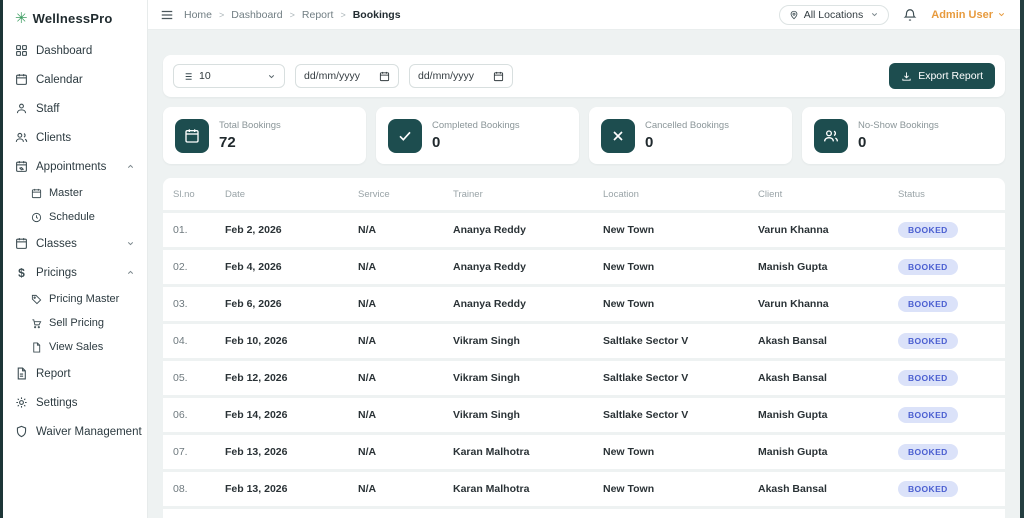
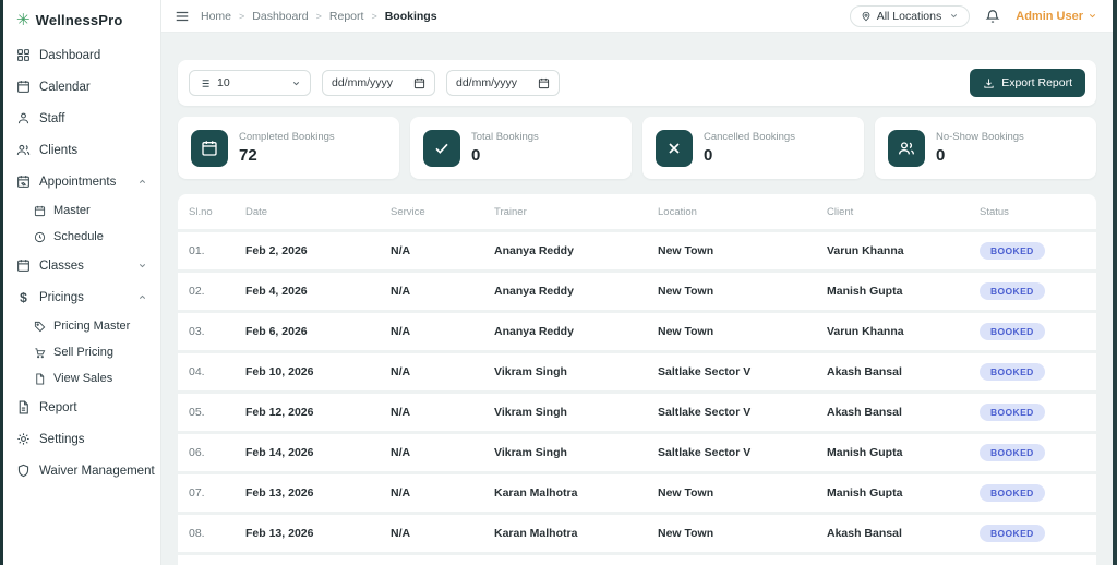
  ✳
  WellnessPro
  Dashboard
  Calendar
  Staff
  Clients
  Appointments
  Master
  Schedule
  Classes
  $
  Pricings
  Pricing Master
  Sell Pricing
  View Sales
  Report
  Settings
  Waiver Management
  Home
  >
  Dashboard
  >
  Report
  >
  Bookings
  All Locations
  Admin User
  10
  dd/mm/yyyy
  dd/mm/yyyy
  Export Report
- Total Bookings
+ Completed Bookings
  72
- Completed Bookings
+ Total Bookings
  0
  Cancelled Bookings
  0
  No-Show Bookings
  0
  Sl.no
  Date
  Service
  Trainer
  Location
  Client
  Status
  01.
  Feb 2, 2026
  N/A
  Ananya Reddy
  New Town
  Varun Khanna
  BOOKED
  02.
  Feb 4, 2026
  N/A
  Ananya Reddy
  New Town
  Manish Gupta
  BOOKED
  03.
  Feb 6, 2026
  N/A
  Ananya Reddy
  New Town
  Varun Khanna
  BOOKED
  04.
  Feb 10, 2026
  N/A
  Vikram Singh
  Saltlake Sector V
  Akash Bansal
  BOOKED
  05.
  Feb 12, 2026
  N/A
  Vikram Singh
  Saltlake Sector V
  Akash Bansal
  BOOKED
  06.
  Feb 14, 2026
  N/A
  Vikram Singh
  Saltlake Sector V
  Manish Gupta
  BOOKED
  07.
  Feb 13, 2026
  N/A
  Karan Malhotra
  New Town
  Manish Gupta
  BOOKED
  08.
  Feb 13, 2026
  N/A
  Karan Malhotra
  New Town
  Akash Bansal
  BOOKED
